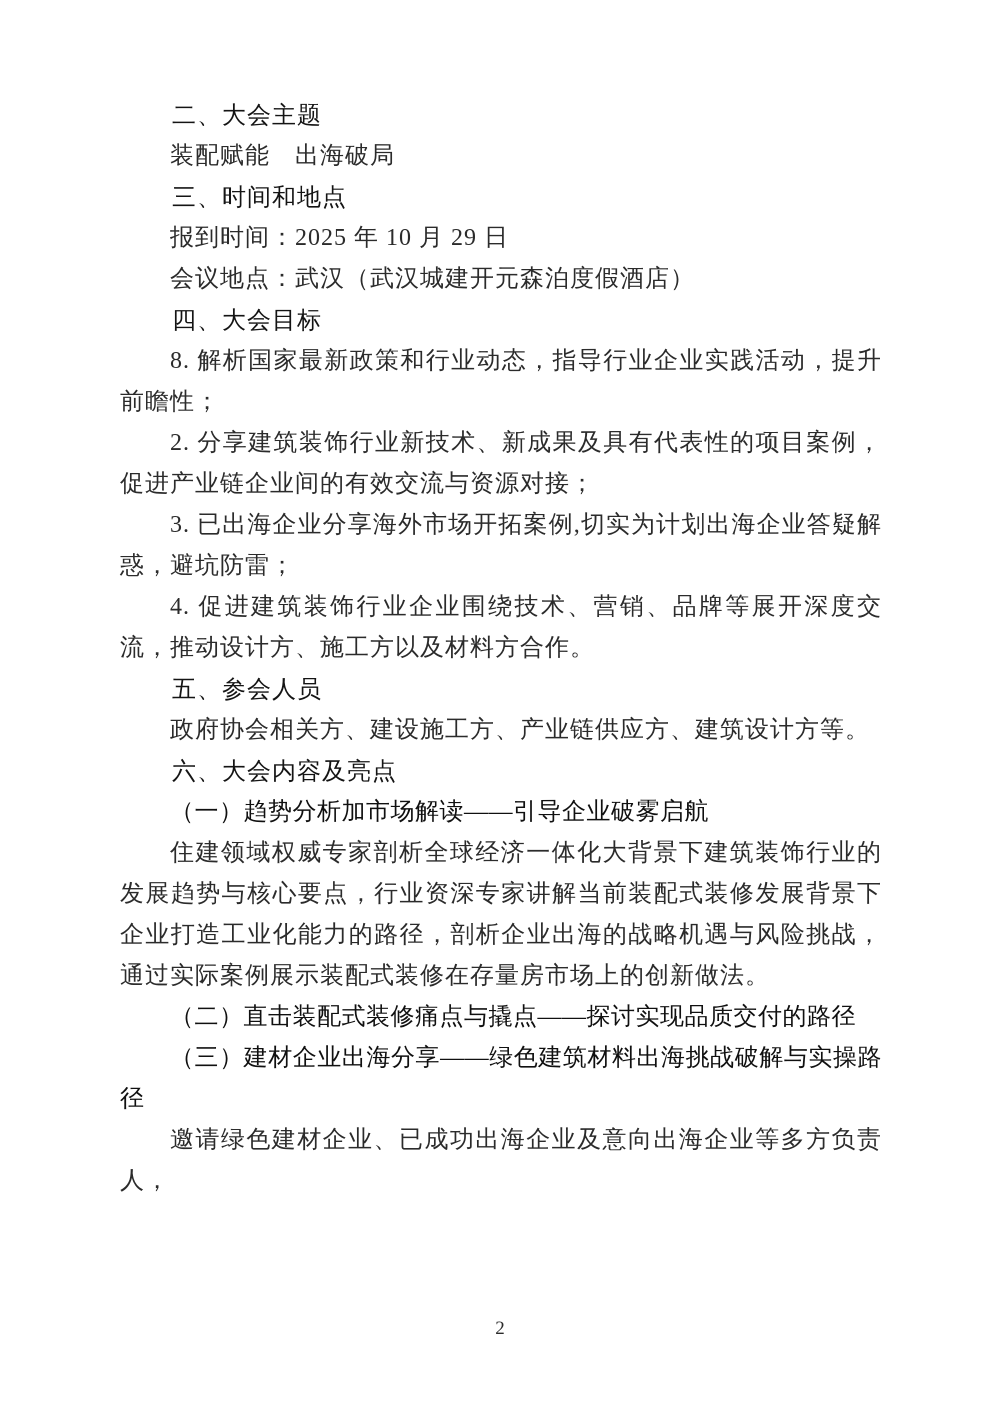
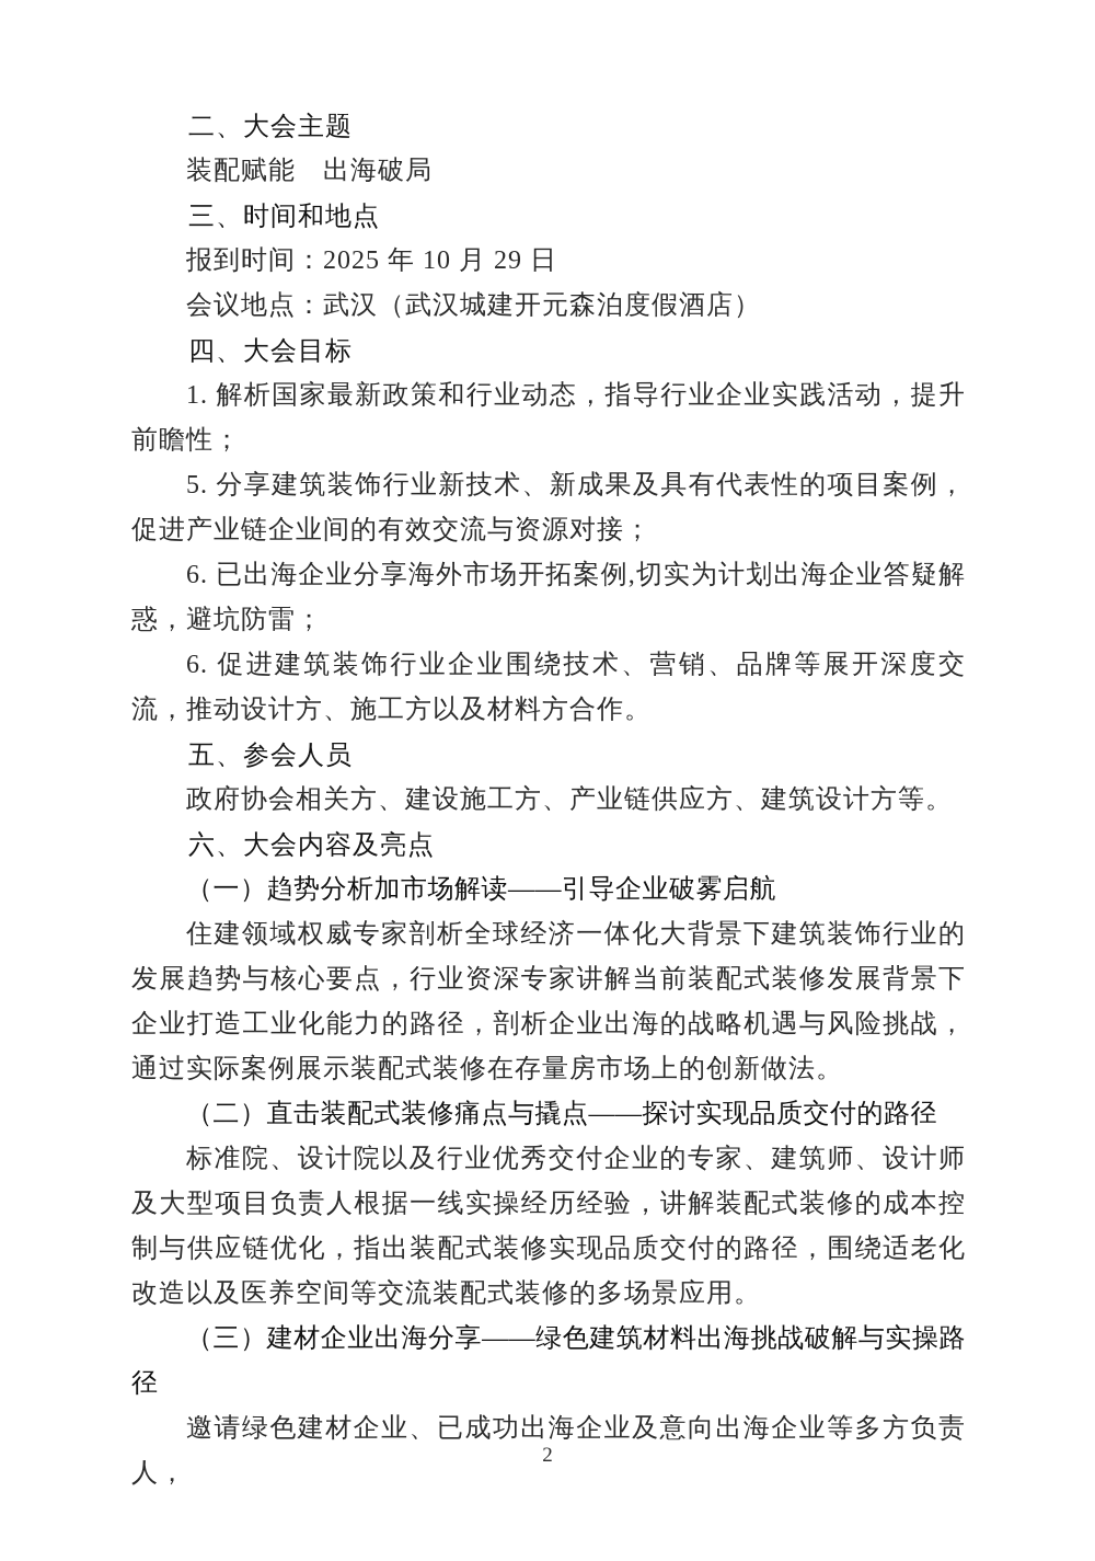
  二、大会主题
  装配赋能 出海破局
  三、时间和地点
  报到时间：2025 年 10 月 29 日
  会议地点：武汉（武汉城建开元森泊度假酒店）
  四、大会目标
- 8. 解析国家最新政策和行业动态，指导行业企业实践活动，提升前瞻性；
+ 1. 解析国家最新政策和行业动态，指导行业企业实践活动，提升前瞻性；
- 2. 分享建筑装饰行业新技术、新成果及具有代表性的项目案例，促进产业链企业间的有效交流与资源对接；
+ 5. 分享建筑装饰行业新技术、新成果及具有代表性的项目案例，促进产业链企业间的有效交流与资源对接；
- 3. 已出海企业分享海外市场开拓案例,切实为计划出海企业答疑解惑，避坑防雷；
+ 6. 已出海企业分享海外市场开拓案例,切实为计划出海企业答疑解惑，避坑防雷；
- 4. 促进建筑装饰行业企业围绕技术、营销、品牌等展开深度交流，推动设计方、施工方以及材料方合作。
+ 6. 促进建筑装饰行业企业围绕技术、营销、品牌等展开深度交流，推动设计方、施工方以及材料方合作。
  五、参会人员
  政府协会相关方、建设施工方、产业链供应方、建筑设计方等。
  六、大会内容及亮点
  （一）趋势分析加市场解读——引导企业破雾启航
  住建领域权威专家剖析全球经济一体化大背景下建筑装饰行业的发展趋势与核心要点，行业资深专家讲解当前装配式装修发展背景下企业打造工业化能力的路径，剖析企业出海的战略机遇与风险挑战，通过实际案例展示装配式装修在存量房市场上的创新做法。
  （二）直击装配式装修痛点与撬点——探讨实现品质交付的路径
+ 标准院、设计院以及行业优秀交付企业的专家、建筑师、设计师及大型项目负责人根据一线实操经历经验，讲解装配式装修的成本控制与供应链优化，指出装配式装修实现品质交付的路径，围绕适老化改造以及医养空间等交流装配式装修的多场景应用。
  （三）建材企业出海分享——绿色建筑材料出海挑战破解与实操路径
  邀请绿色建材企业、已成功出海企业及意向出海企业等多方负责人，
  2
